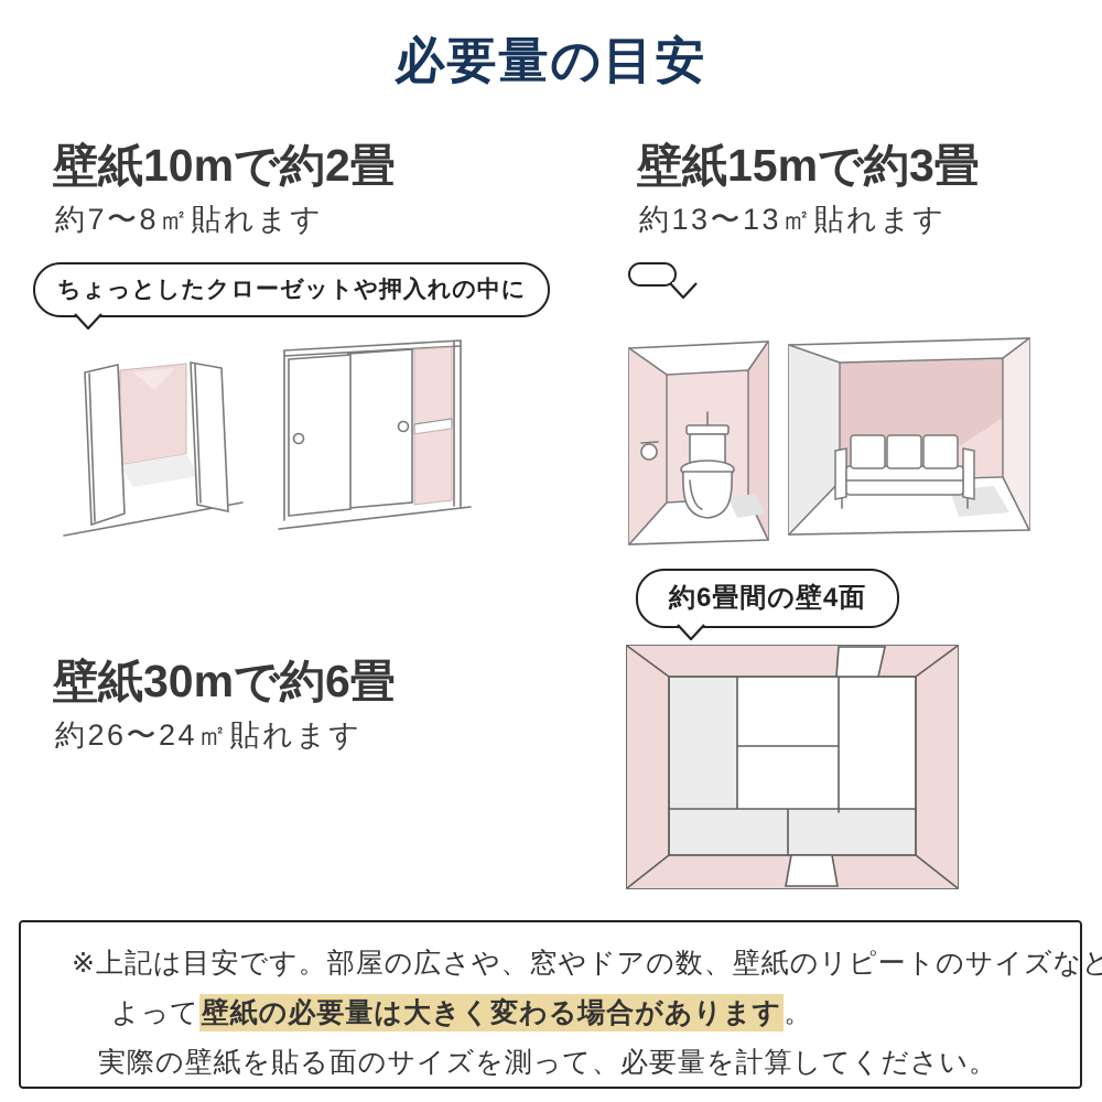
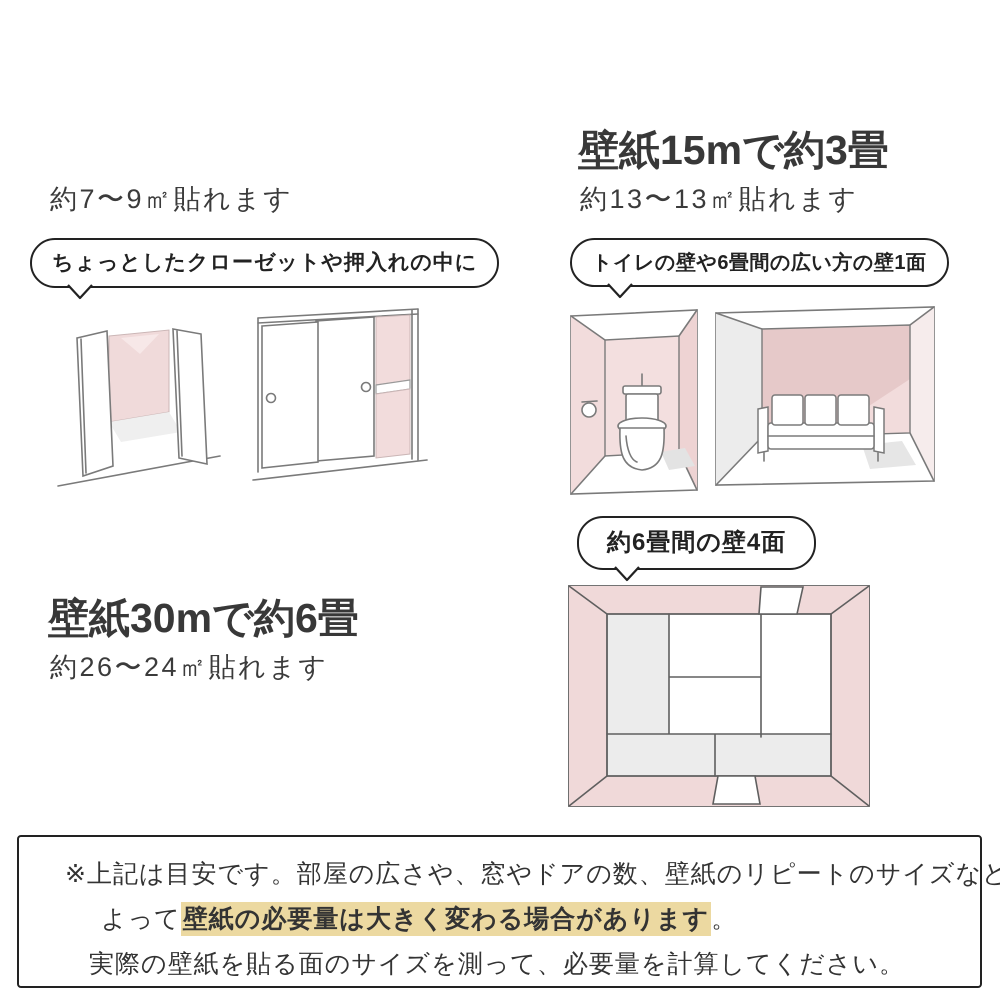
- 必要量の目安
- 壁紙10mで約2畳
- 約7〜8㎡貼れます
+ 約7〜9㎡貼れます
  ちょっとしたクローゼットや押入れの中に
  壁紙15mで約3畳
  約13〜13㎡貼れます
+ トイレの壁や6畳間の広い方の壁1面
  壁紙30mで約6畳
  約26〜24㎡貼れます
  約6畳間の壁4面
  ※上記は目安です。部屋の広さや、窓やドアの数、壁紙のリピートのサイズなど
  よって壁紙の必要量は大きく変わる場合があります。
  実際の壁紙を貼る面のサイズを測って、必要量を計算してください。
